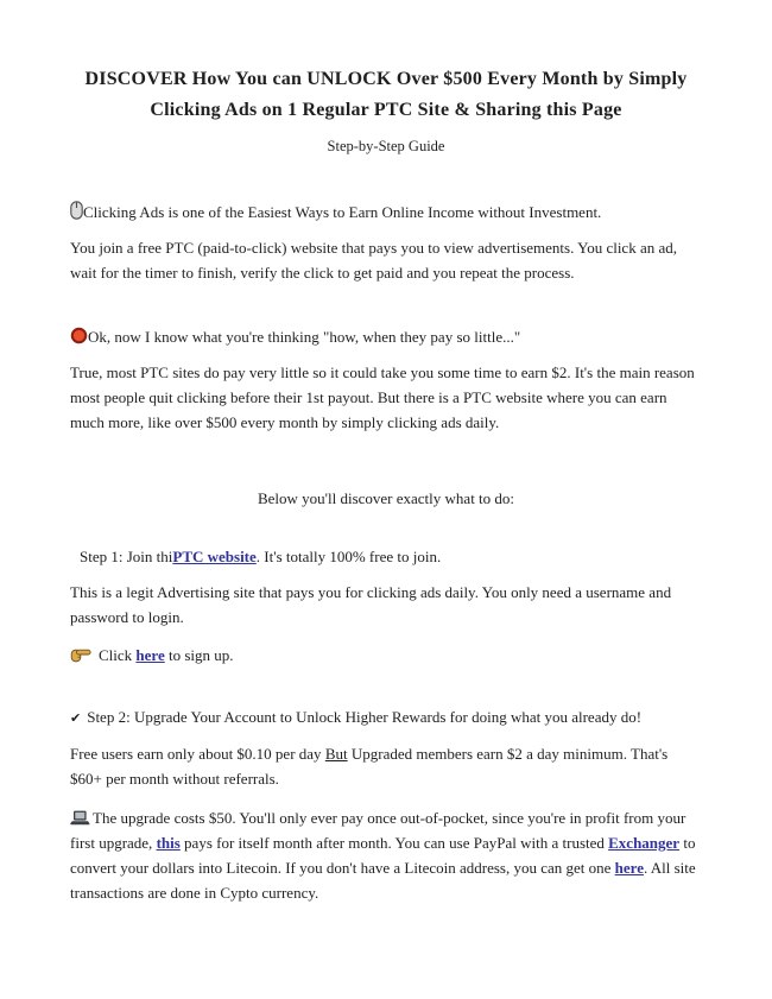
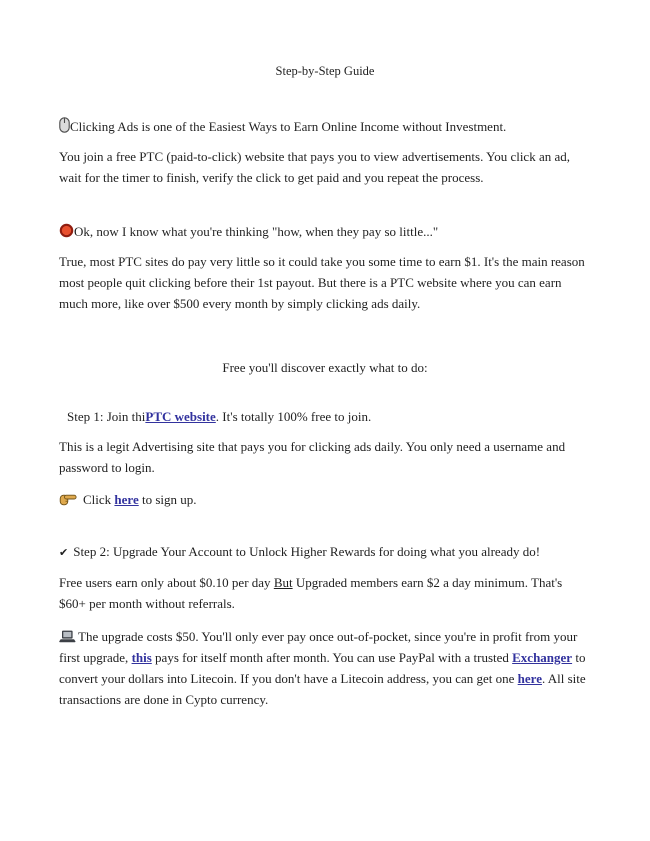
- DISCOVER How You can UNLOCK Over $500 Every Month by Simply
- Clicking Ads on 1 Regular PTC Site & Sharing this Page
  Step-by-Step Guide
  Clicking Ads is one of the Easiest Ways to Earn Online Income without Investment.
  You join a free PTC (paid-to-click) website that pays you to view advertisements. You click an ad, wait for the timer to finish, verify the click to get paid and you repeat the process.
  Ok, now I know what you're thinking "how, when they pay so little..."
- True, most PTC sites do pay very little so it could take you some time to earn $2. It's the main reason most people quit clicking before their 1st payout. But there is a PTC website where you can earn much more, like over $500 every month by simply clicking ads daily.
+ True, most PTC sites do pay very little so it could take you some time to earn $1. It's the main reason most people quit clicking before their 1st payout. But there is a PTC website where you can earn much more, like over $500 every month by simply clicking ads daily.
- Below you'll discover exactly what to do:
+ Free you'll discover exactly what to do:
  Step 1: Join thiPTC website. It's totally 100% free to join.
  This is a legit Advertising site that pays you for clicking ads daily. You only need a username and password to login.
  Click here to sign up.
  ✔ Step 2: Upgrade Your Account to Unlock Higher Rewards for doing what you already do!
  Free users earn only about $0.10 per day But Upgraded members earn $2 a day minimum. That's $60+ per month without referrals.
  The upgrade costs $50. You'll only ever pay once out-of-pocket, since you're in profit from your first upgrade, this pays for itself month after month. You can use PayPal with a trusted Exchanger to convert your dollars into Litecoin. If you don't have a Litecoin address, you can get one here. All site transactions are done in Cypto currency.
